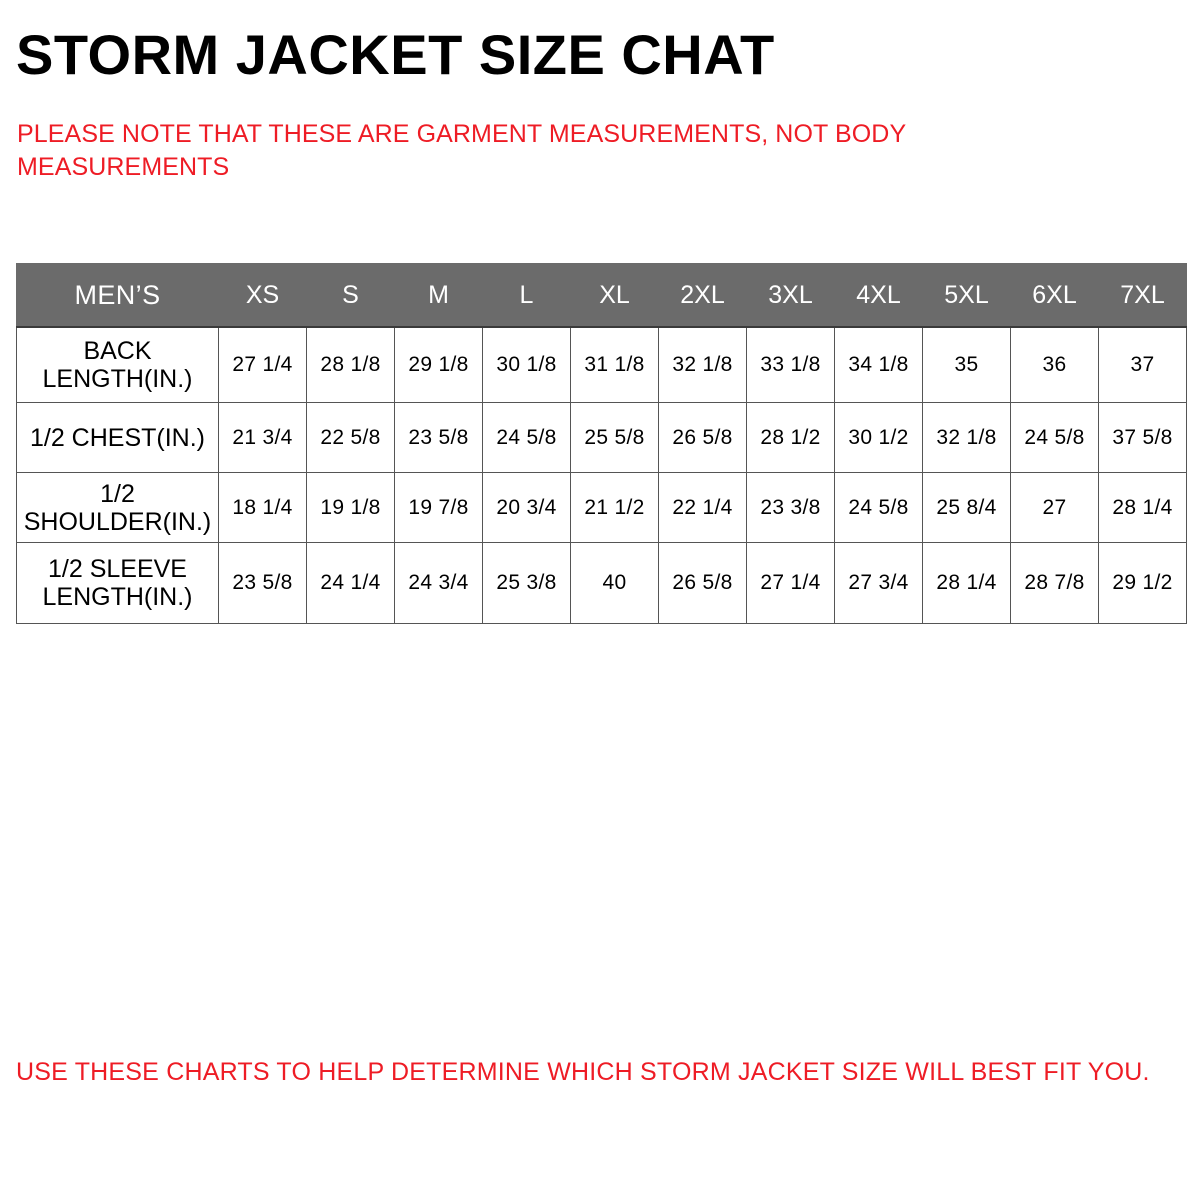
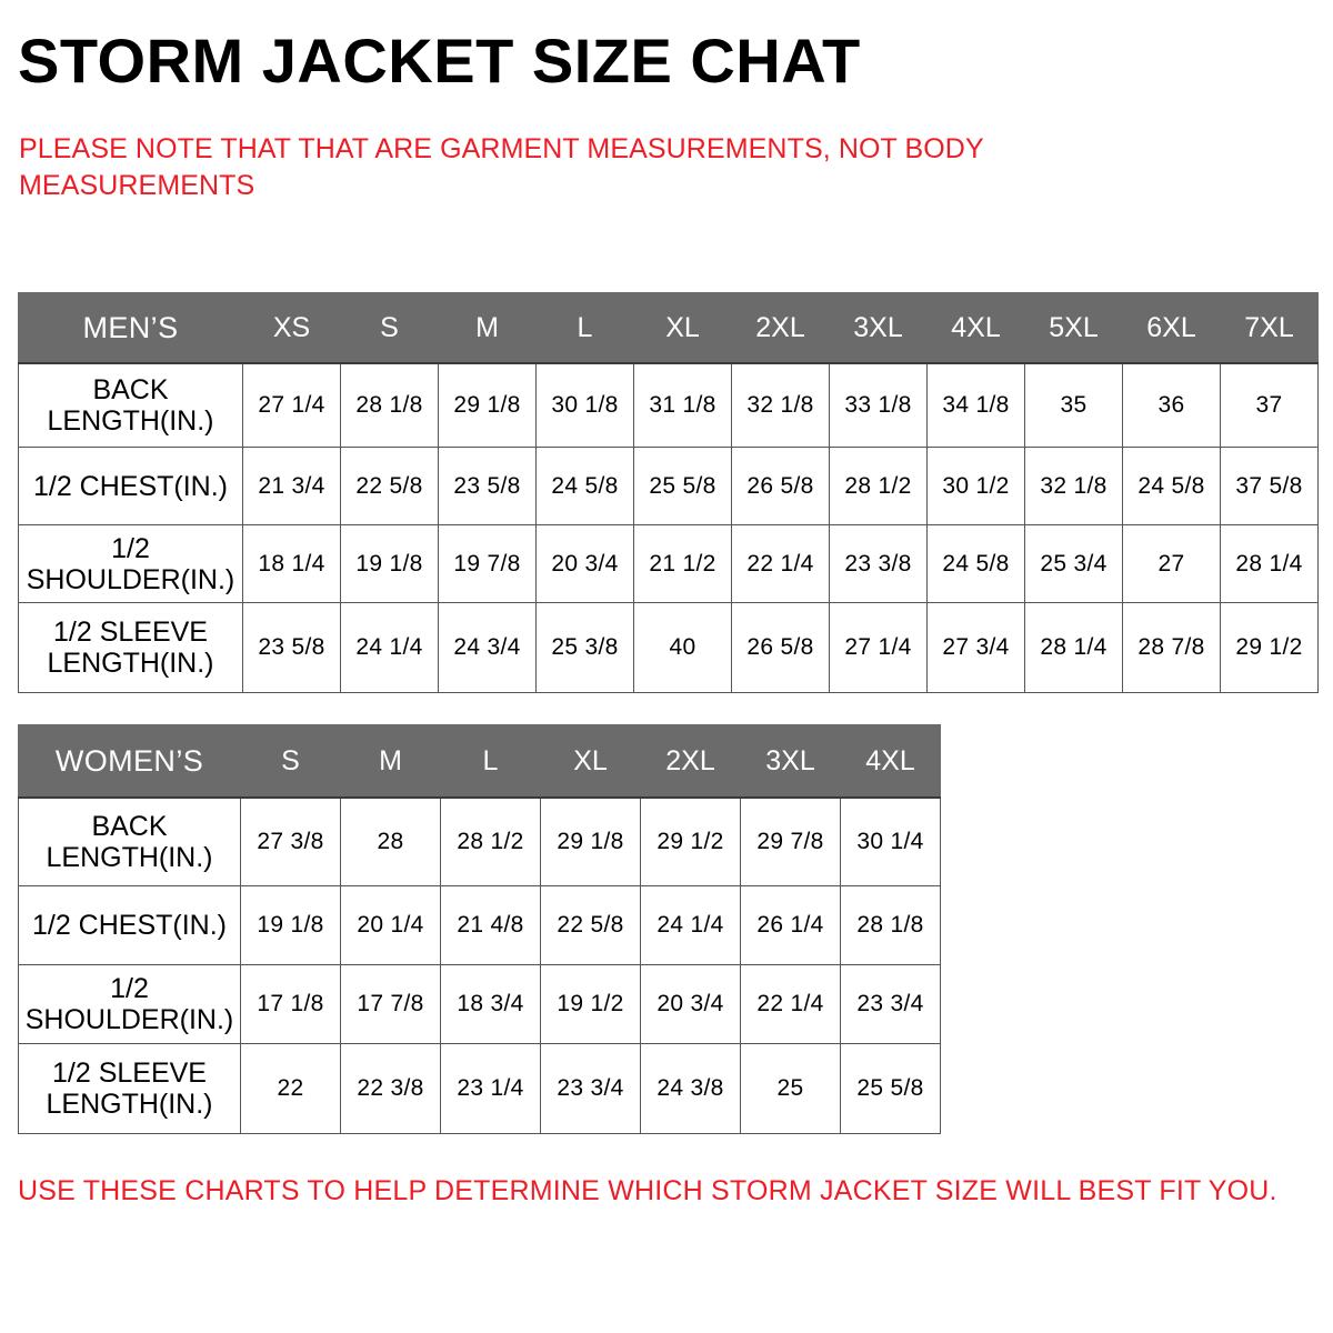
  STORM JACKET SIZE CHAT
- PLEASE NOTE THAT THESE ARE GARMENT MEASUREMENTS, NOT BODY MEASUREMENTS
+ PLEASE NOTE THAT THAT ARE GARMENT MEASUREMENTS, NOT BODY MEASUREMENTS
  MEN’S	XS	S	M	L	XL	2XL	3XL	4XL	5XL	6XL	7XL
  BACK LENGTH(IN.)	27 1/4	28 1/8	29 1/8	30 1/8	31 1/8	32 1/8	33 1/8	34 1/8	35	36	37
  1/2 CHEST(IN.)	21 3/4	22 5/8	23 5/8	24 5/8	25 5/8	26 5/8	28 1/2	30 1/2	32 1/8	24 5/8	37 5/8
- 1/2 SHOULDER(IN.)	18 1/4	19 1/8	19 7/8	20 3/4	21 1/2	22 1/4	23 3/8	24 5/8	25 8/4	27	28 1/4
+ 1/2 SHOULDER(IN.)	18 1/4	19 1/8	19 7/8	20 3/4	21 1/2	22 1/4	23 3/8	24 5/8	25 3/4	27	28 1/4
  1/2 SLEEVE LENGTH(IN.)	23 5/8	24 1/4	24 3/4	25 3/8	40	26 5/8	27 1/4	27 3/4	28 1/4	28 7/8	29 1/2
+ WOMEN’S	S	M	L	XL	2XL	3XL	4XL
+ BACK LENGTH(IN.)	27 3/8	28	28 1/2	29 1/8	29 1/2	29 7/8	30 1/4
+ 1/2 CHEST(IN.)	19 1/8	20 1/4	21 4/8	22 5/8	24 1/4	26 1/4	28 1/8
+ 1/2 SHOULDER(IN.)	17 1/8	17 7/8	18 3/4	19 1/2	20 3/4	22 1/4	23 3/4
+ 1/2 SLEEVE LENGTH(IN.)	22	22 3/8	23 1/4	23 3/4	24 3/8	25	25 5/8
  USE THESE CHARTS TO HELP DETERMINE WHICH STORM JACKET SIZE WILL BEST FIT YOU.
